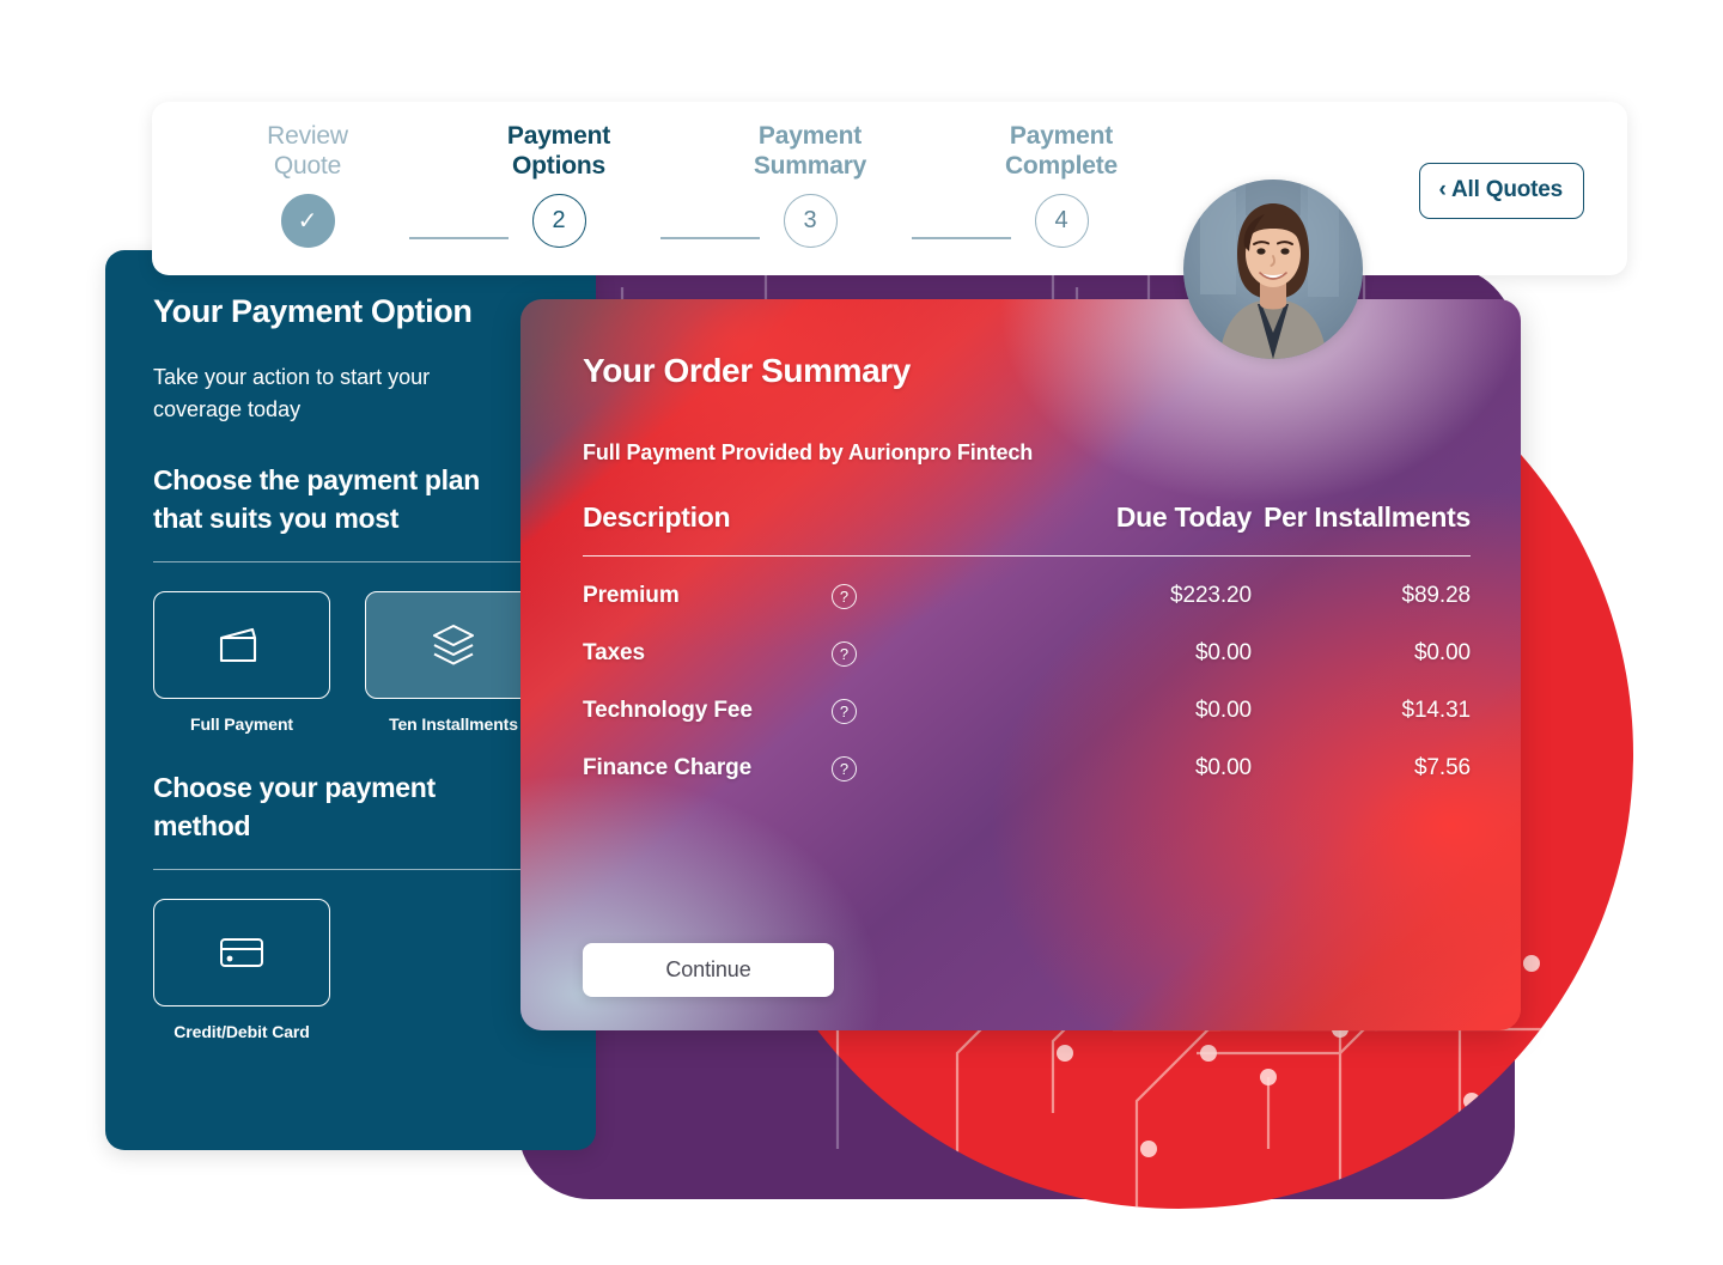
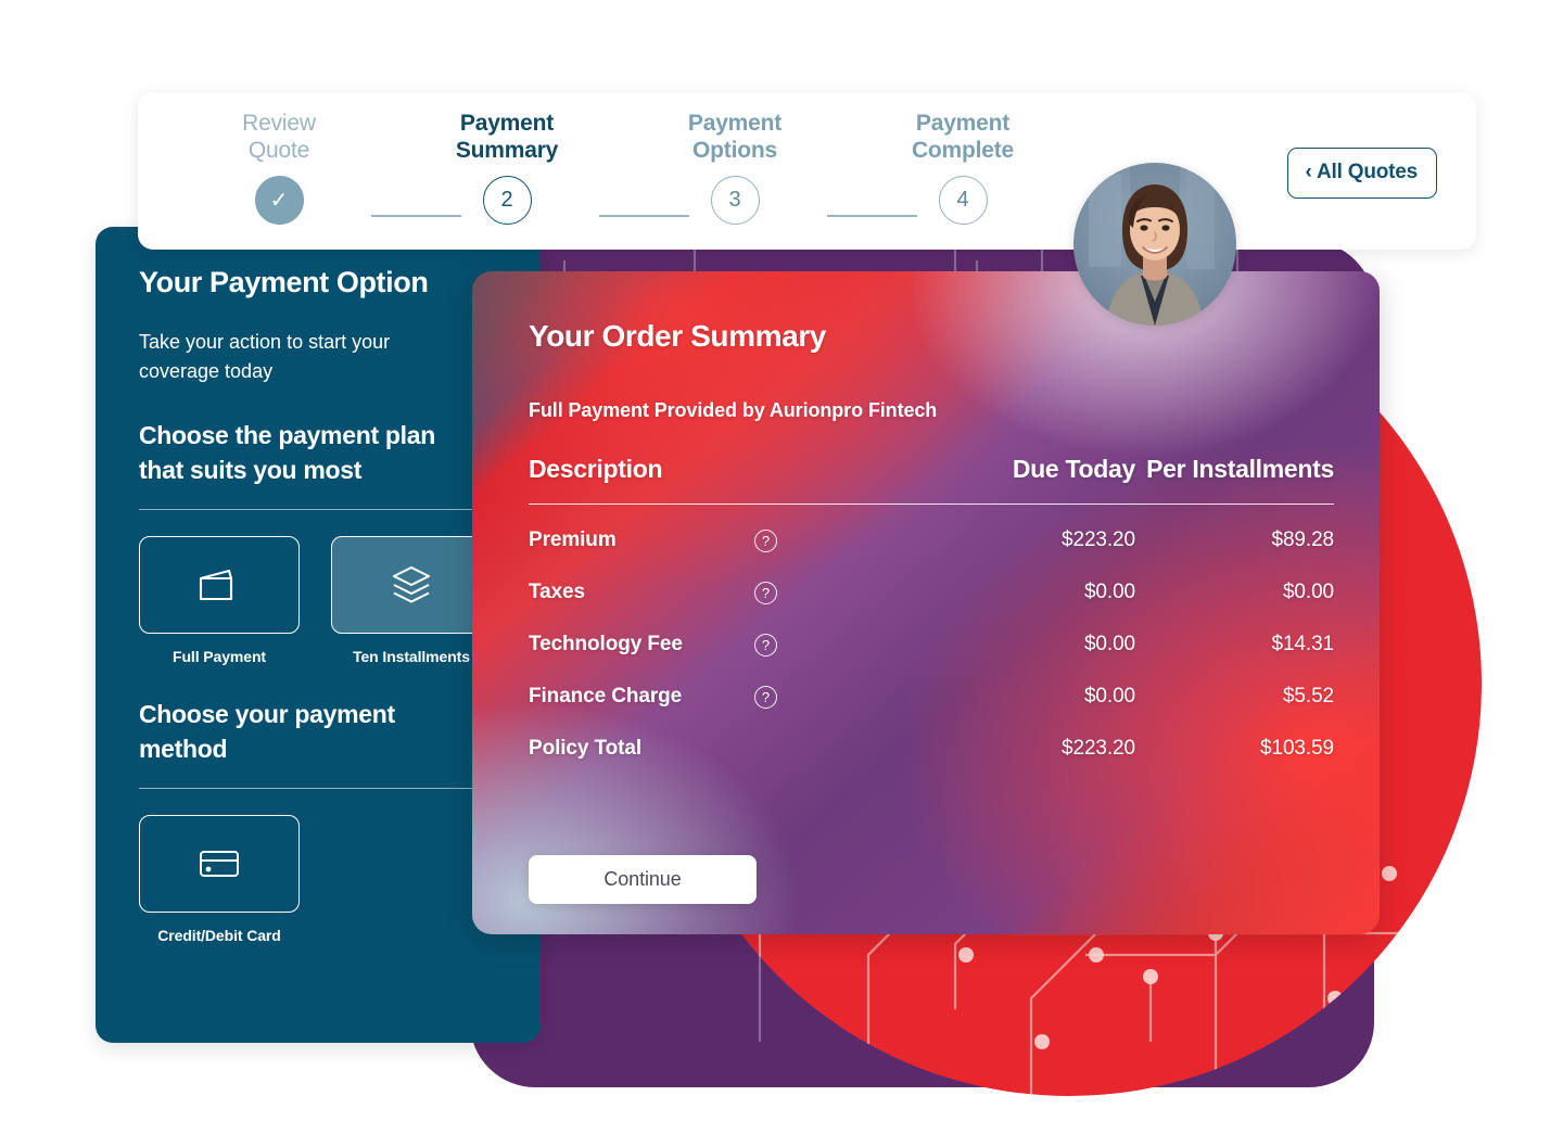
  Review
  Quote
  ✓
  Payment
- Options
+ Summary
  2
  Payment
- Summary
+ Options
  3
  Payment
  Complete
  4
  ‹ All Quotes
  Your Payment Option
  Take your action to start your coverage today
  Choose the payment plan that suits you most
  Full Payment
  Ten Installments
  Choose your payment method
  Credit/Debit Card
  Your Order Summary
  Full Payment Provided by Aurionpro Fintech
  Description		Due Today	Per Installments
  Premium	?	$223.20	$89.28
  Taxes	?	$0.00	$0.00
  Technology Fee	?	$0.00	$14.31
- Finance Charge	?	$0.00	$7.56
+ Finance Charge	?	$0.00	$5.52
+ Policy Total		$223.20	$103.59
  Continue
